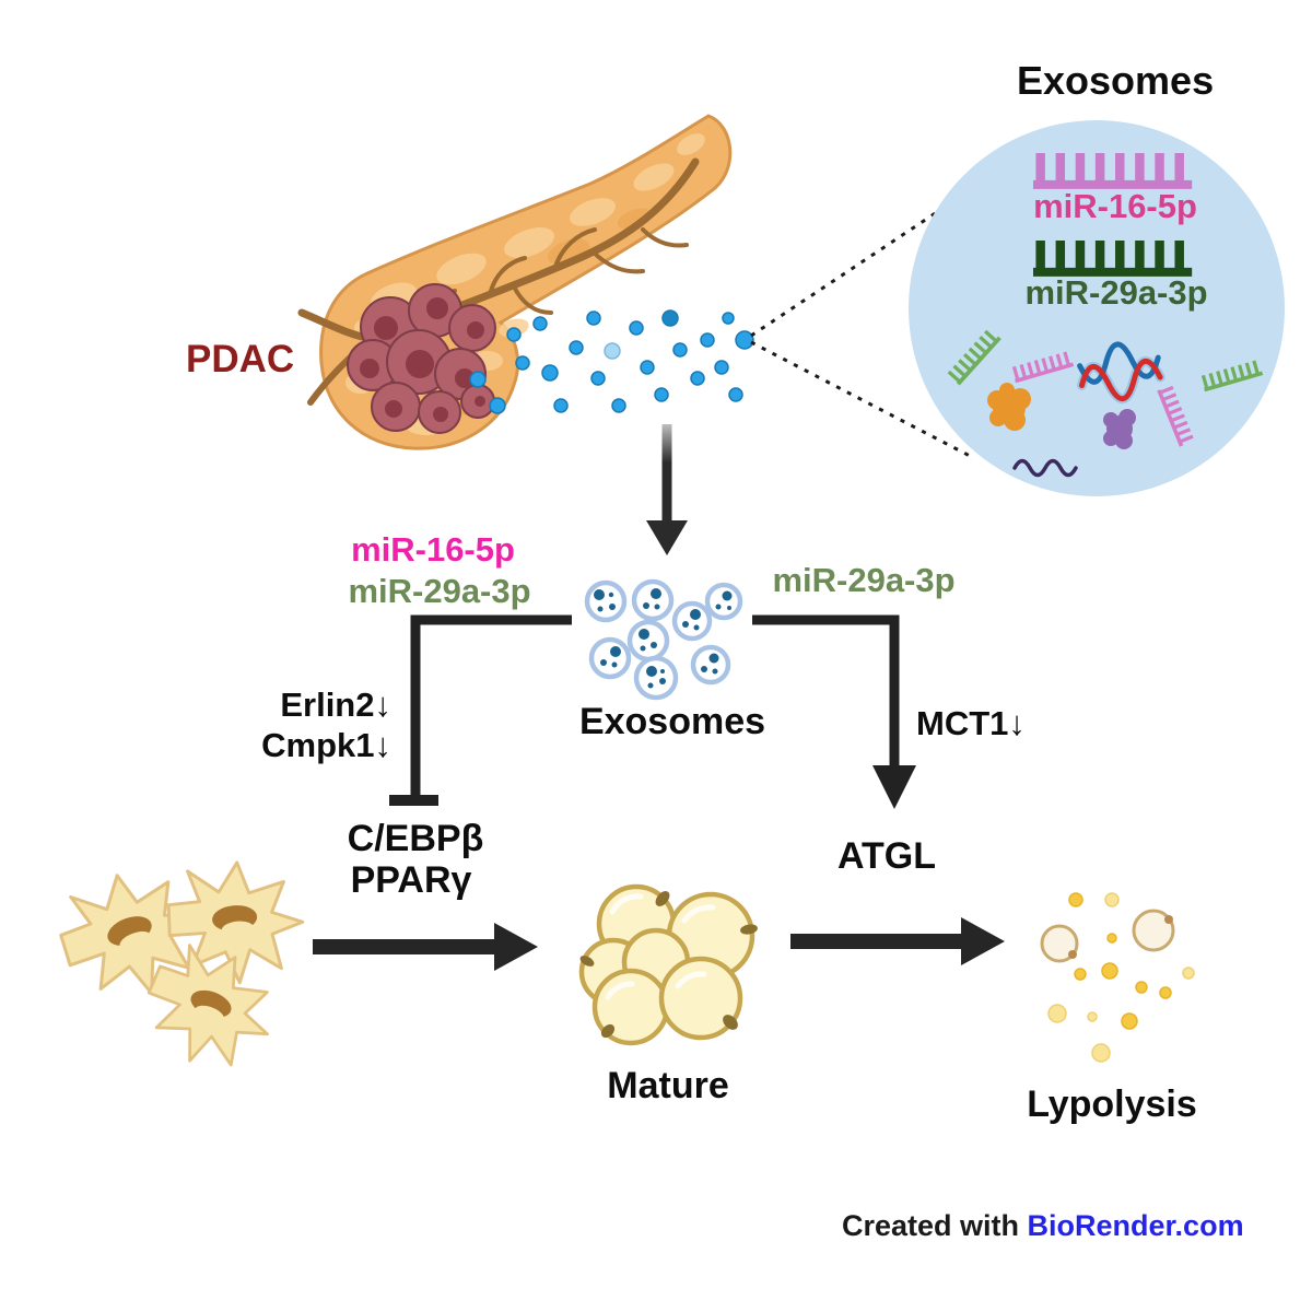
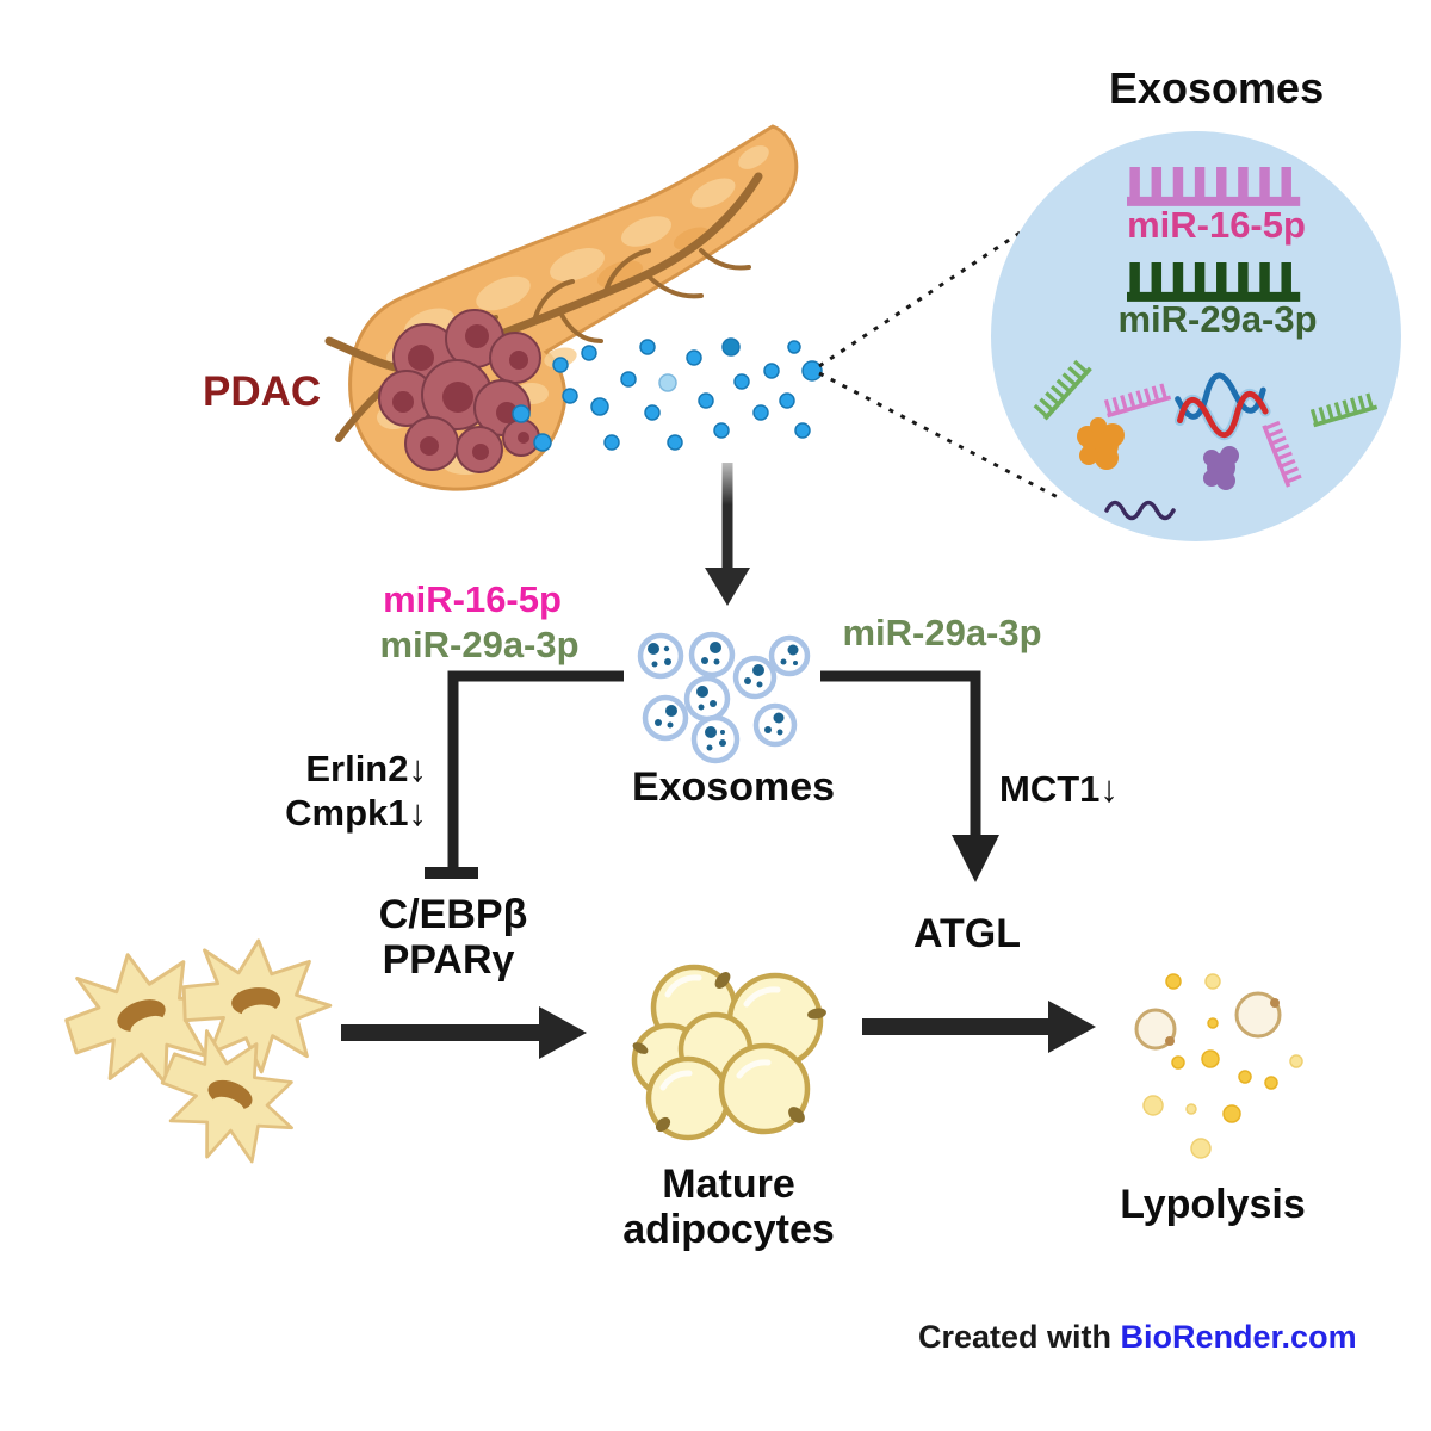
  Exosomes
  miR-16-5p
  miR-29a-3p
  PDAC
  miR-16-5p
  miR-29a-3p
  miR-29a-3p
  Exosomes
  Erlin2↓
  Cmpk1↓
  C/EBPβ
  PPARγ
  MCT1↓
  ATGL
  Mature
+ adipocytes
  Lypolysis
  Created with BioRender.com
